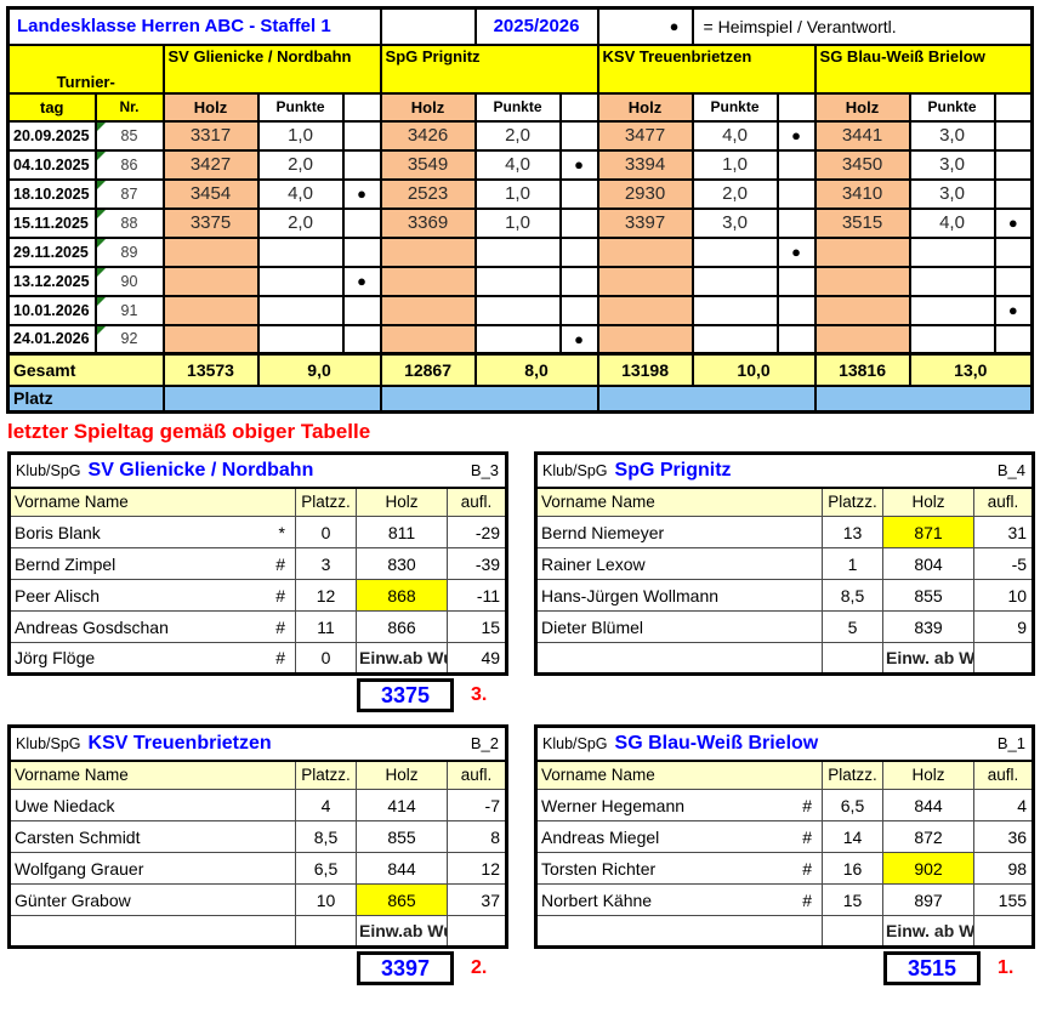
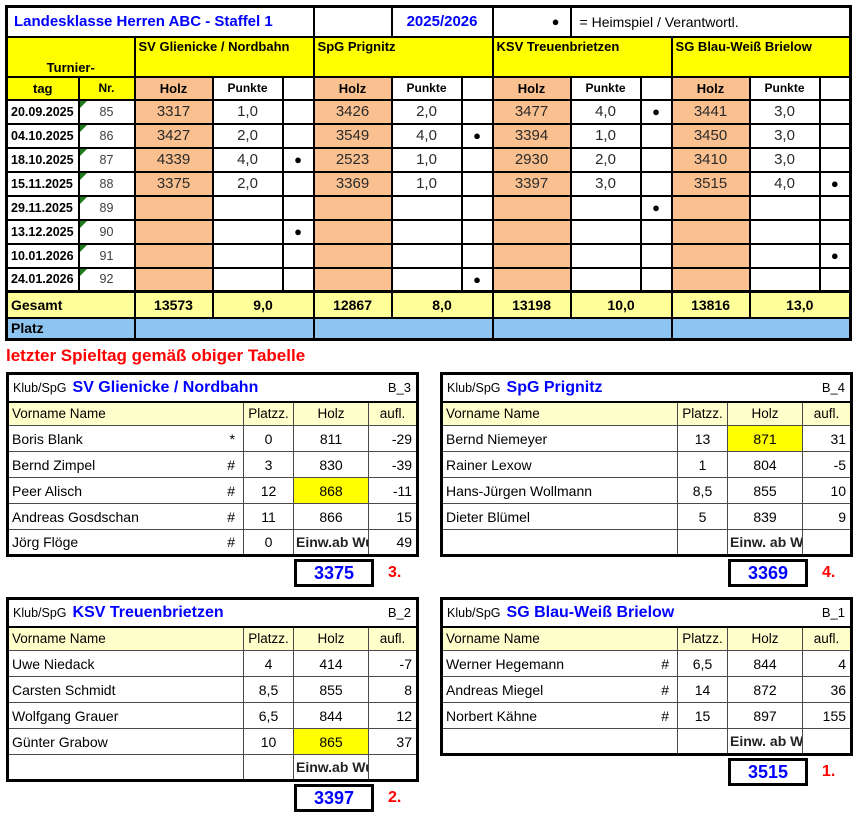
  Landesklasse Herren ABC - Staffel 1		2025/2026	●	= Heimspiel / Verantwortl.
  Turnier-	SV Glienicke / Nordbahn	SpG Prignitz	KSV Treuenbrietzen	SG Blau-Weiß Brielow
  tag	Nr.	Holz	Punkte		Holz	Punkte		Holz	Punkte		Holz	Punkte
  20.09.2025	85	3317	1,0		3426	2,0		3477	4,0	●	3441	3,0
  04.10.2025	86	3427	2,0		3549	4,0	●	3394	1,0		3450	3,0
- 18.10.2025	87	3454	4,0	●	2523	1,0		2930	2,0		3410	3,0
+ 18.10.2025	87	4339	4,0	●	2523	1,0		2930	2,0		3410	3,0
  15.11.2025	88	3375	2,0		3369	1,0		3397	3,0		3515	4,0	●
  29.11.2025	89									●
  13.12.2025	90			●
  10.01.2026	91												●
  24.01.2026	92						●
  Gesamt	13573	9,0	12867	8,0	13198	10,0	13816	13,0
  Platz
  letzter Spieltag gemäß obiger Tabelle
  Klub/SpG SV Glienicke / Nordbahn B_3
  Vorname Name	Platzz.	Holz	aufl.
  Boris Blank *	0	811	-29
  Bernd Zimpel #	3	830	-39
  Peer Alisch #	12	868	-11
  Andreas Gosdschan #	11	866	15
  Jörg Flöge #	0	Einw.ab W	49
  3375
  3.
  Klub/SpG SpG Prignitz B_4
  Vorname Name	Platzz.	Holz	aufl.
  Bernd Niemeyer	13	871	31
  Rainer Lexow	1	804	-5
  Hans-Jürgen Wollmann	8,5	855	10
  Dieter Blümel	5	839	9
+ 3369
+ 4.
  Klub/SpG KSV Treuenbrietzen B_2
  Vorname Name	Platzz.	Holz	aufl.
  Uwe Niedack	4	414	-7
  Carsten Schmidt	8,5	855	8
  Wolfgang Grauer	6,5	844	12
  Günter Grabow	10	865	37
  3397
  2.
  Klub/SpG SG Blau-Weiß Brielow B_1
  Vorname Name	Platzz.	Holz	aufl.
  Werner Hegemann #	6,5	844	4
  Andreas Miegel #	14	872	36
- Torsten Richter #	16	902	98
  Norbert Kähne #	15	897	155
  3515
  1.
